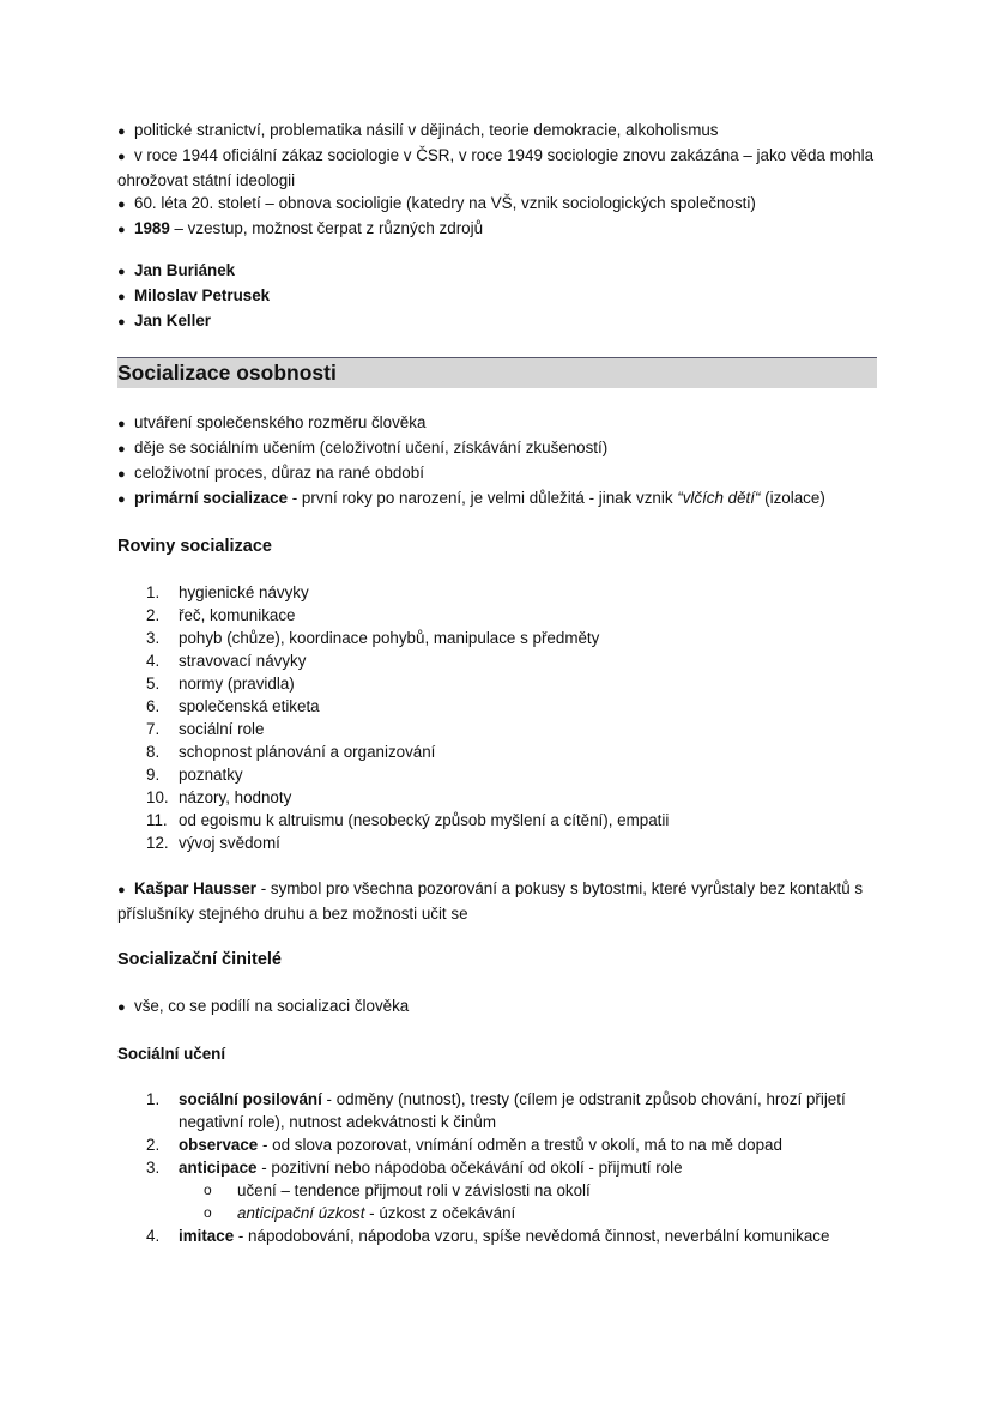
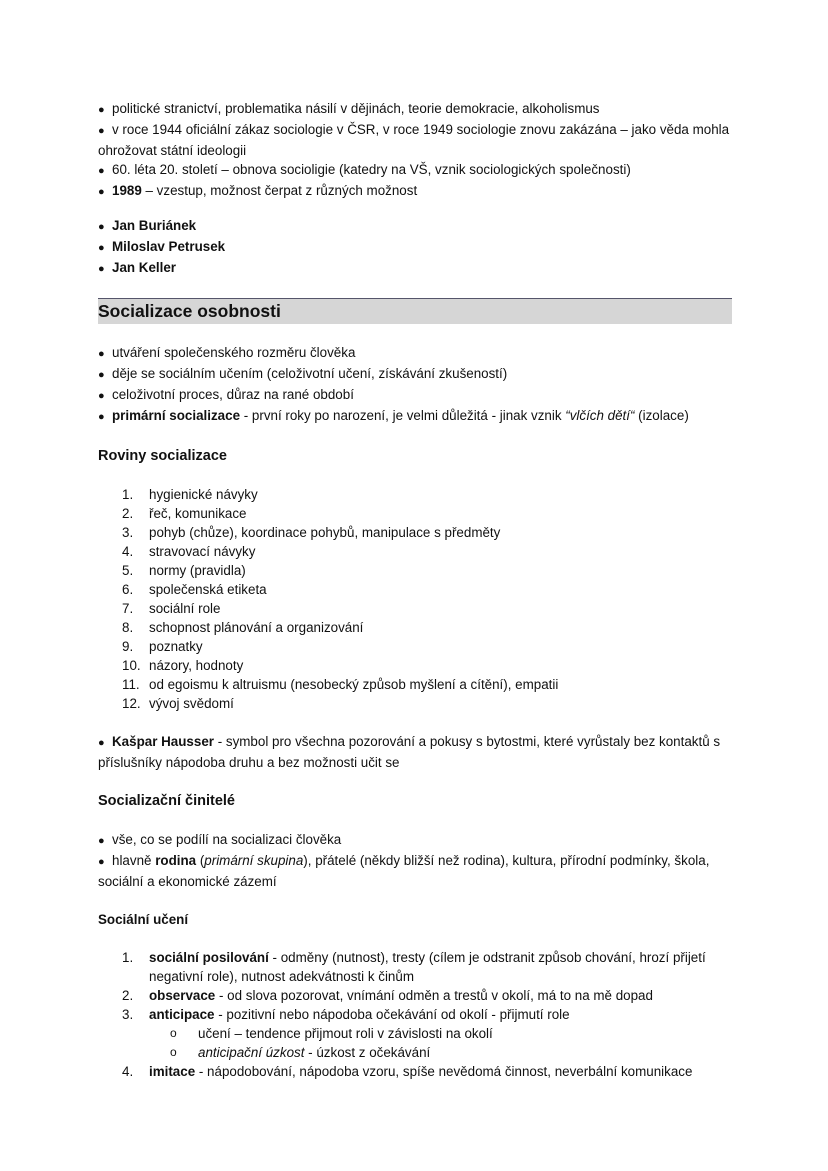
  ● politické stranictví, problematika násilí v dějinách, teorie demokracie, alkoholismus
  ● v roce 1944 oficiální zákaz sociologie v ČSR, v roce 1949 sociologie znovu zakázána – jako věda mohla ohrožovat státní ideologii
  ● 60. léta 20. století – obnova socioligie (katedry na VŠ, vznik sociologických společnosti)
- ● 1989 – vzestup, možnost čerpat z různých zdrojů
+ ● 1989 – vzestup, možnost čerpat z různých možnost
  ● Jan Buriánek
  ● Miloslav Petrusek
  ● Jan Keller
  Socializace osobnosti
  ● utváření společenského rozměru člověka
  ● děje se sociálním učením (celoživotní učení, získávání zkušeností)
  ● celoživotní proces, důraz na rané období
  ● primární socializace - první roky po narození, je velmi důležitá - jinak vznik “vlčích dětí“ (izolace)
  Roviny socializace
  1.
  hygienické návyky
  2.
  řeč, komunikace
  3.
  pohyb (chůze), koordinace pohybů, manipulace s předměty
  4.
  stravovací návyky
  5.
  normy (pravidla)
  6.
  společenská etiketa
  7.
  sociální role
  8.
  schopnost plánování a organizování
  9.
  poznatky
  10.
  názory, hodnoty
  11.
  od egoismu k altruismu (nesobecký způsob myšlení a cítění), empatii
  12.
  vývoj svědomí
- ● Kašpar Hausser - symbol pro všechna pozorování a pokusy s bytostmi, které vyrůstaly bez kontaktů s příslušníky stejného druhu a bez možnosti učit se
+ ● Kašpar Hausser - symbol pro všechna pozorování a pokusy s bytostmi, které vyrůstaly bez kontaktů s příslušníky nápodoba druhu a bez možnosti učit se
  Socializační činitelé
  ● vše, co se podílí na socializaci člověka
+ ● hlavně rodina (primární skupina), přátelé (někdy bližší než rodina), kultura, přírodní podmínky, škola, sociální a ekonomické zázemí
  Sociální učení
  1.
  sociální posilování - odměny (nutnost), tresty (cílem je odstranit způsob chování, hrozí přijetí negativní role), nutnost adekvátnosti k činům
  2.
  observace - od slova pozorovat, vnímání odměn a trestů v okolí, má to na mě dopad
  3.
  anticipace - pozitivní nebo nápodoba očekávání od okolí - přijmutí role
  o
  učení – tendence přijmout roli v závislosti na okolí
  o
  anticipační úzkost - úzkost z očekávání
  4.
  imitace - nápodobování, nápodoba vzoru, spíše nevědomá činnost, neverbální komunikace
